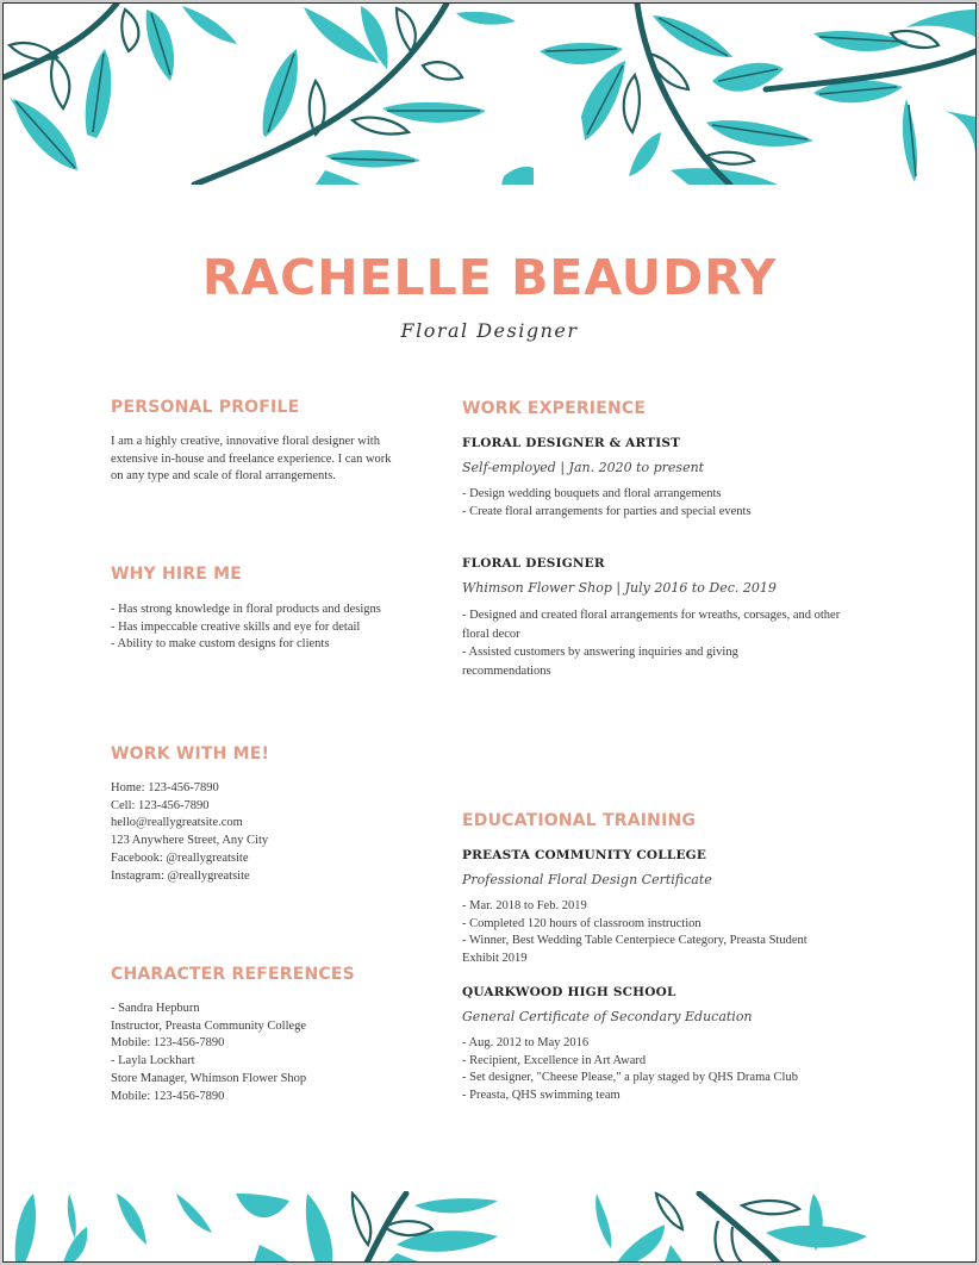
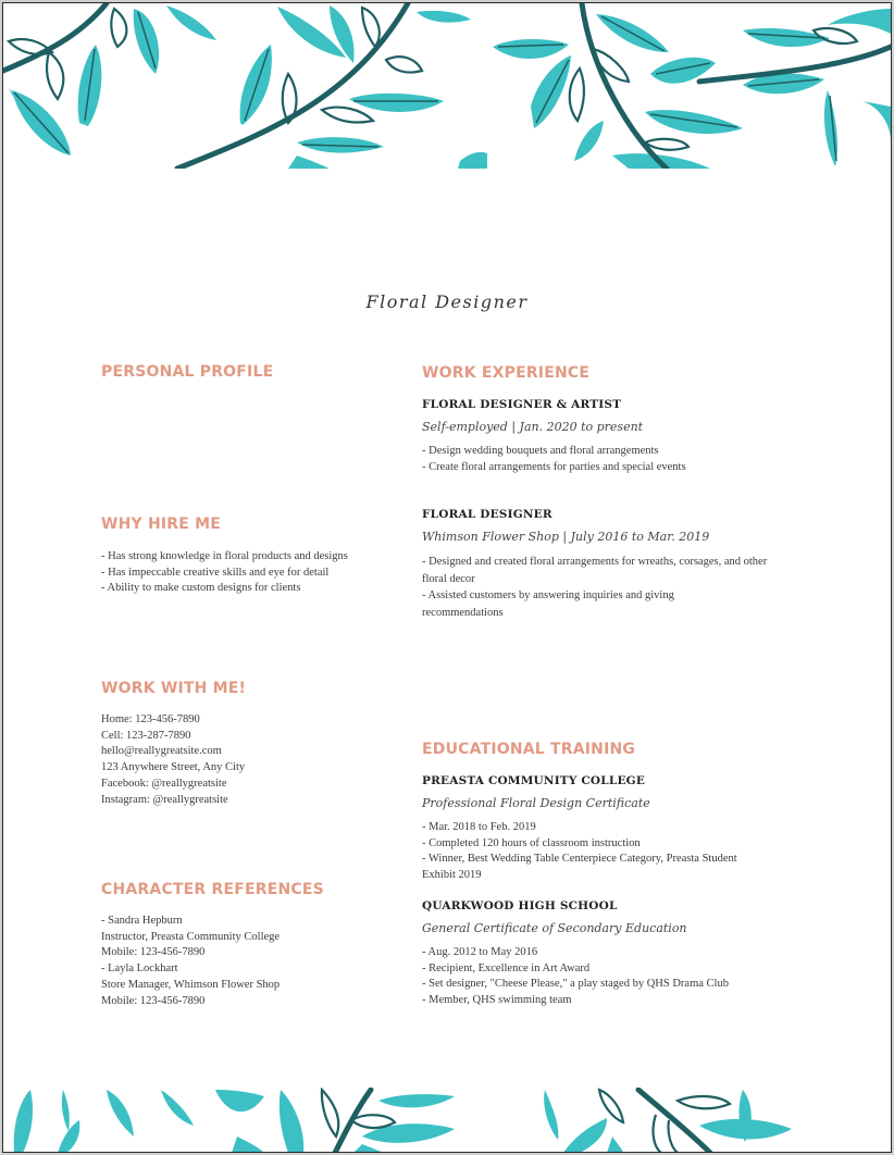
- RACHELLE BEAUDRY
  Floral Designer
  PERSONAL PROFILE
- I am a highly creative, innovative floral designer with
- extensive in-house and freelance experience. I can work
- on any type and scale of floral arrangements.
  WHY HIRE ME
  - Has strong knowledge in floral products and designs
  - Has impeccable creative skills and eye for detail
  - Ability to make custom designs for clients
  WORK WITH ME!
  Home: 123-456-7890
- Cell: 123-456-7890
+ Cell: 123-287-7890
  hello@reallygreatsite.com
  123 Anywhere Street, Any City
  Facebook: @reallygreatsite
  Instagram: @reallygreatsite
  CHARACTER REFERENCES
  - Sandra Hepburn
  Instructor, Preasta Community College
  Mobile: 123-456-7890
  - Layla Lockhart
  Store Manager, Whimson Flower Shop
  Mobile: 123-456-7890
  WORK EXPERIENCE
  FLORAL DESIGNER & ARTIST
  Self-employed | Jan. 2020 to present
  - Design wedding bouquets and floral arrangements
  - Create floral arrangements for parties and special events
  FLORAL DESIGNER
- Whimson Flower Shop | July 2016 to Dec. 2019
+ Whimson Flower Shop | July 2016 to Mar. 2019
  - Designed and created floral arrangements for wreaths, corsages, and other
  floral decor
  - Assisted customers by answering inquiries and giving
  recommendations
  EDUCATIONAL TRAINING
  PREASTA COMMUNITY COLLEGE
  Professional Floral Design Certificate
  - Mar. 2018 to Feb. 2019
  - Completed 120 hours of classroom instruction
  - Winner, Best Wedding Table Centerpiece Category, Preasta Student
  Exhibit 2019
  QUARKWOOD HIGH SCHOOL
  General Certificate of Secondary Education
  - Aug. 2012 to May 2016
  - Recipient, Excellence in Art Award
  - Set designer, "Cheese Please," a play staged by QHS Drama Club
- - Preasta, QHS swimming team
+ - Member, QHS swimming team
